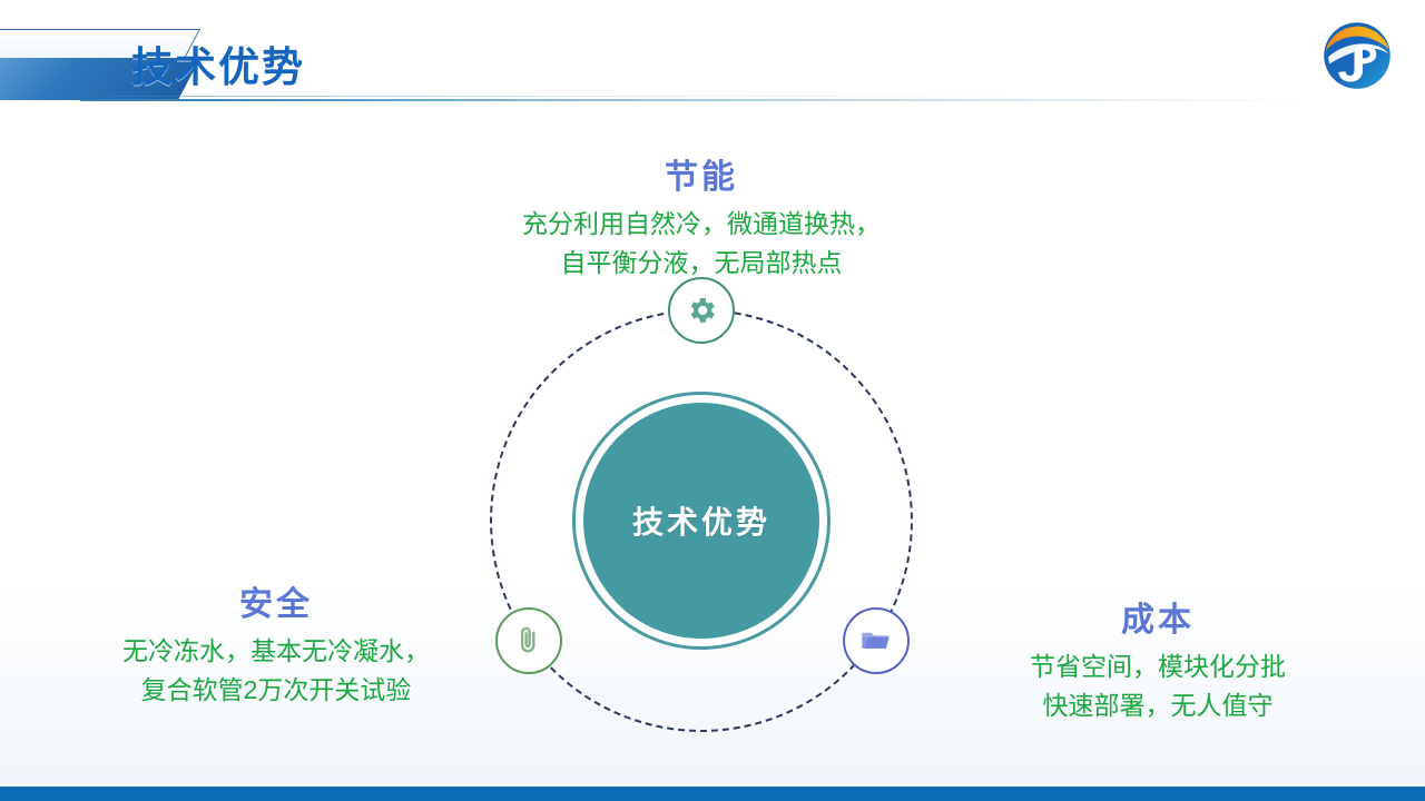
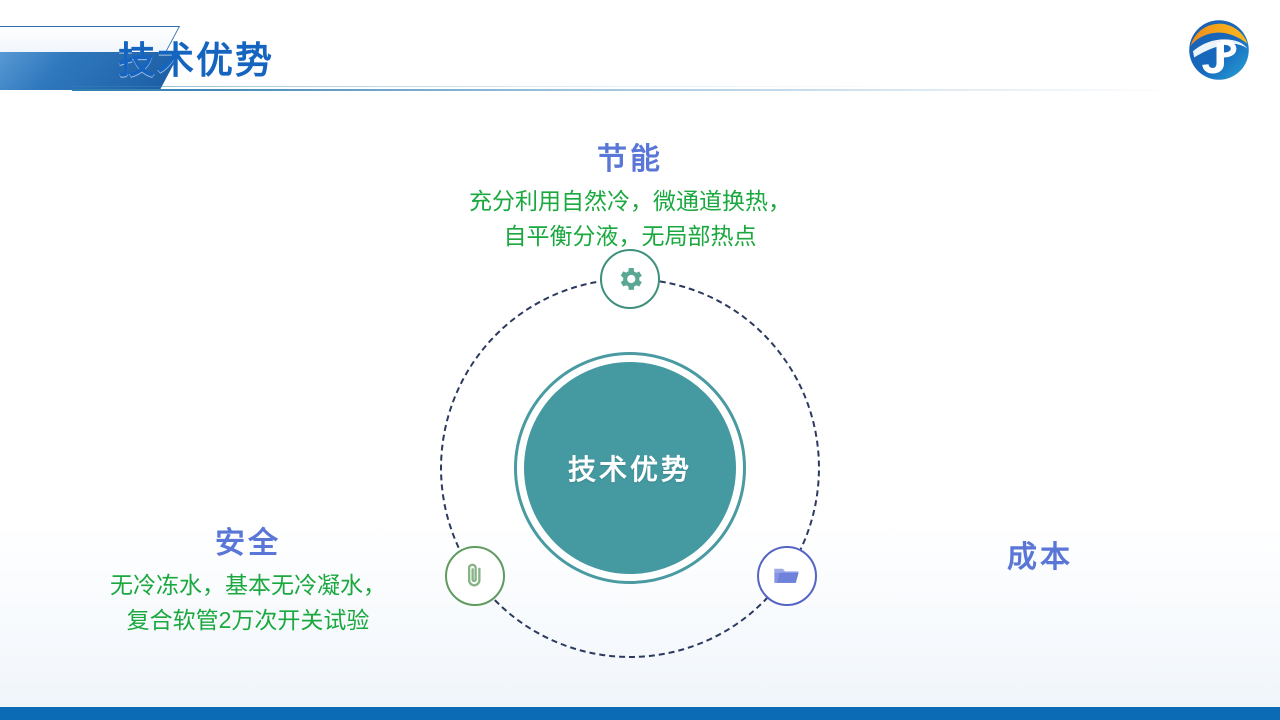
  技术优势
  技术优势
  节能
  充分利用自然冷，微通道换热，
  自平衡分液，无局部热点
  安全
  无冷冻水，基本无冷凝水，
  复合软管2万次开关试验
  成本
- 节省空间，模块化分批
- 快速部署，无人值守
